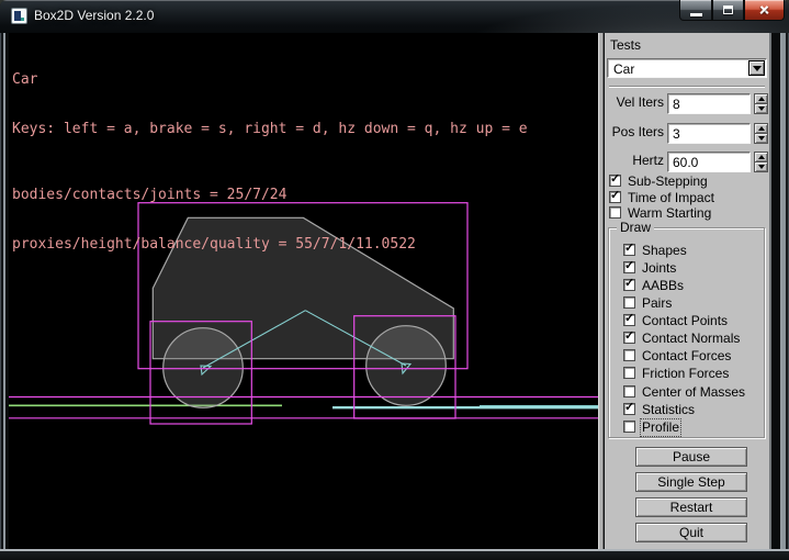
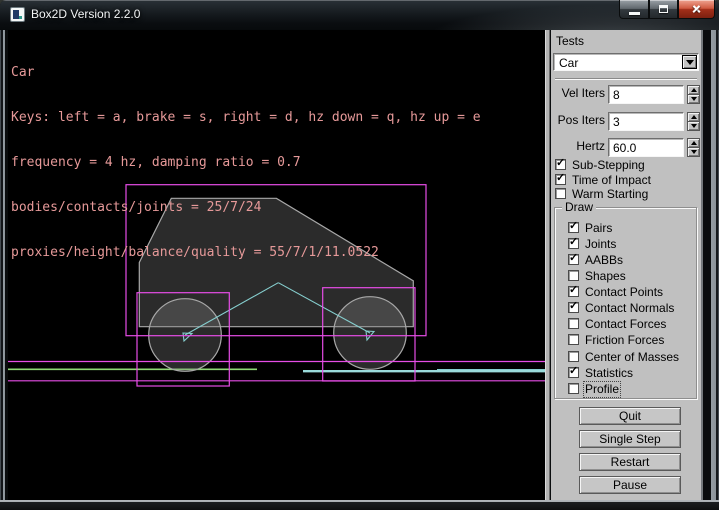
  Box2D Version 2.2.0
  Car
  Keys: left = a, brake = s, right = d, hz down = q, hz up = e
+ frequency = 4 hz, damping ratio = 0.7
  bodies/contacts/joints = 25/7/24
  proxies/height/balance/quality = 55/7/1/11.0522
  Tests
  Car
  Vel Iters
  8
  Pos Iters
  3
  Hertz
  60.0
  ✓
  Sub-Stepping
  ✓
  Time of Impact
  Warm Starting
  Draw
  ✓
- Shapes
+ Pairs
  ✓
  Joints
  ✓
  AABBs
- Pairs
+ Shapes
  ✓
  Contact Points
  ✓
  Contact Normals
  Contact Forces
  Friction Forces
  Center of Masses
  ✓
  Statistics
  Profile
- Pause
+ Quit
  Single Step
  Restart
- Quit
+ Pause
